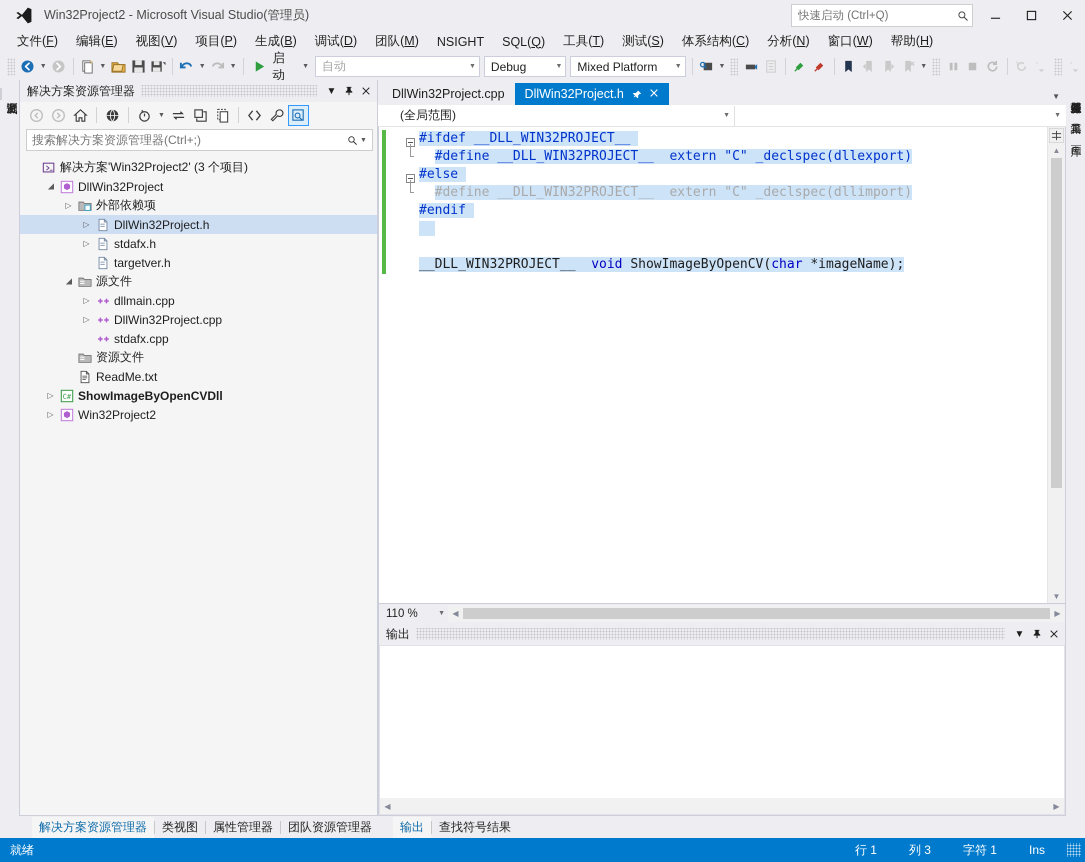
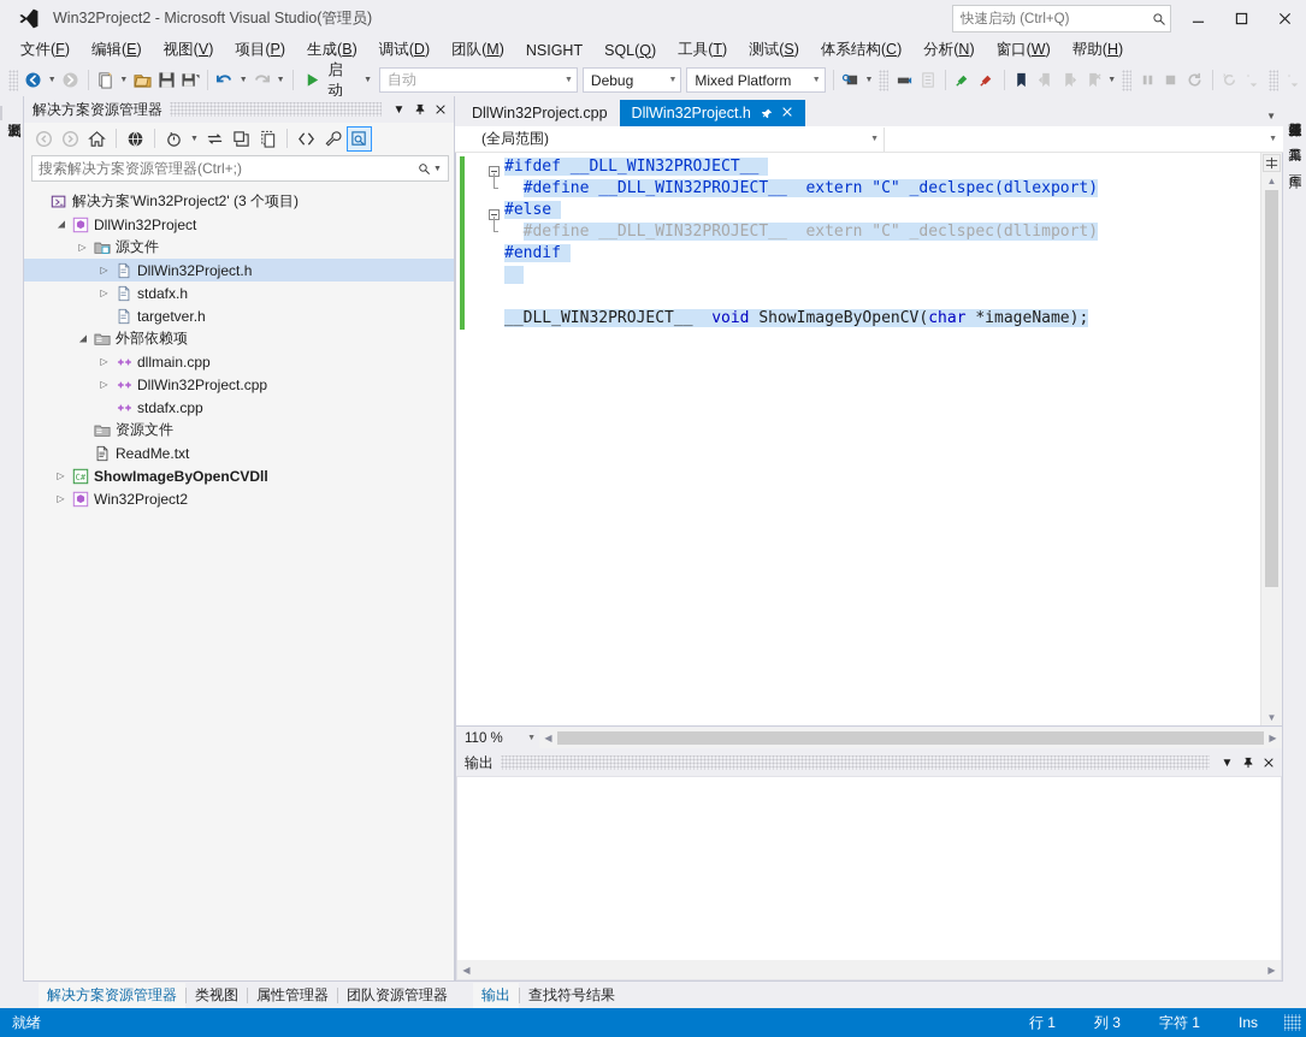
  Win32Project2 - Microsoft Visual Studio(管理员)
  快速启动 (Ctrl+Q)
  文件(F)
  编辑(E)
  视图(V)
  项目(P)
  生成(B)
  调试(D)
  团队(M)
  NSIGHT
  SQL(Q)
  工具(T)
  测试(S)
  体系结构(C)
  分析(N)
  窗口(W)
  帮助(H)
  启动
  自动
  Debug
  Mixed Platform
  解决方案资源管理器
  ▼
  搜索解决方案资源管理器(Ctrl+;)
  解决方案'Win32Project2' (3 个项目)
  DllWin32Project
  ▷
- 外部依赖项
+ 源文件
  ▷
  DllWin32Project.h
  ▷
  stdafx.h
  targetver.h
- 源文件
+ 外部依赖项
  ▷
  dllmain.cpp
  ▷
  DllWin32Project.cpp
  stdafx.cpp
  资源文件
  ReadMe.txt
  ▷
  C#
  ShowImageByOpenCVDll
  ▷
  Win32Project2
  DllWin32Project.cpp
  DllWin32Project.h
  ▼
  (全局范围)
  #ifdef __DLL_WIN32PROJECT__
  #define __DLL_WIN32PROJECT__ extern "C" _declspec(dllexport)
  #else
  #define __DLL_WIN32PROJECT__ extern "C" _declspec(dllimport)
  #endif
  __DLL_WIN32PROJECT__ void ShowImageByOpenCV(char *imageName);
  ▲
  ▼
  110 %
  ◀
  ▶
  输出
  ▼
  ◀
  ▶
  解决方案资源管理器
  类视图
  属性管理器
  团队资源管理器
  输出
  查找符号结果
  就绪
  行 1
  列 3
  字符 1
  Ins
